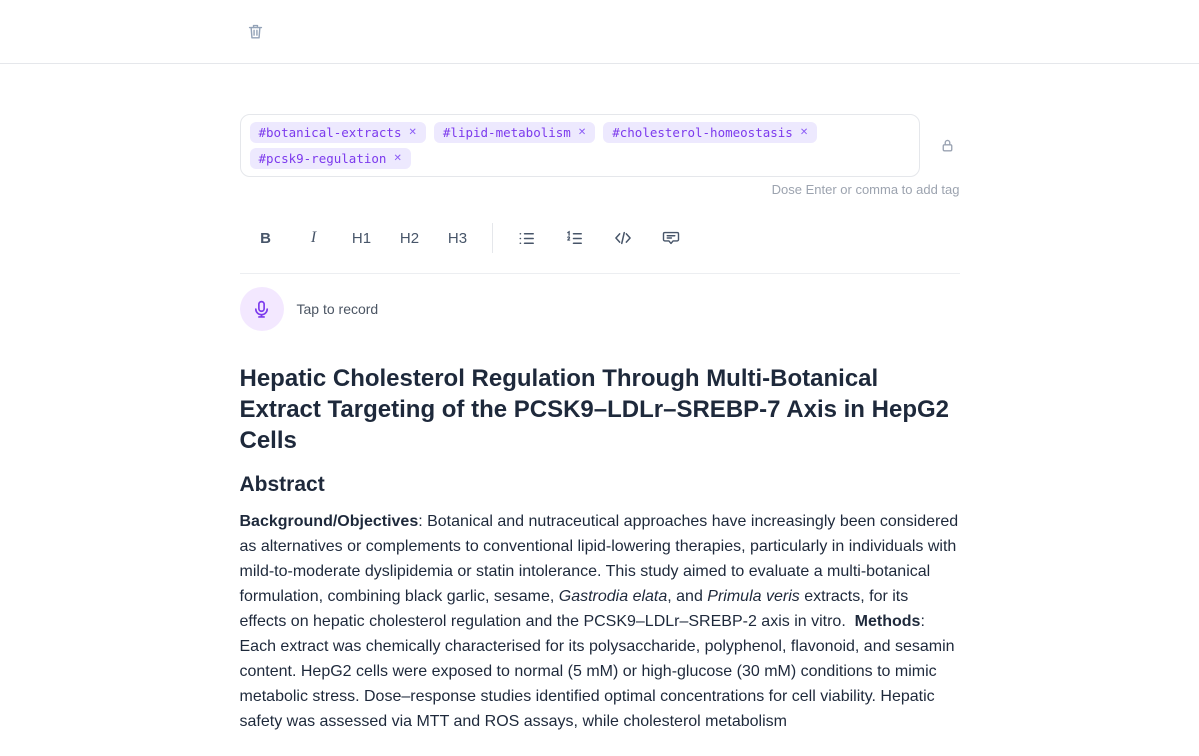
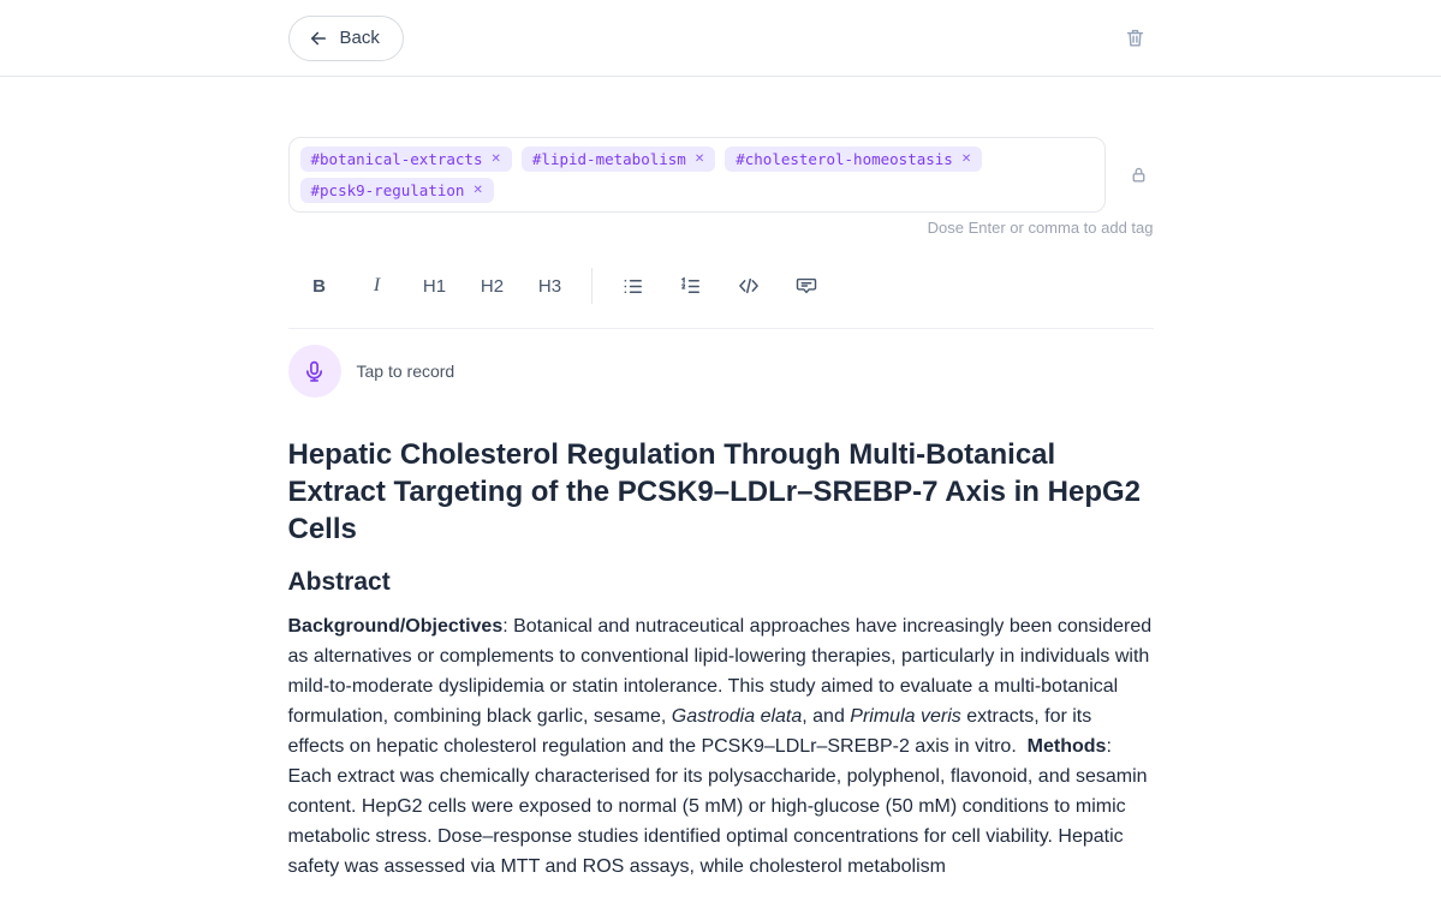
+ Back
  #botanical-extracts
  ✕
  #lipid-metabolism
  ✕
  #cholesterol-homeostasis
  ✕
  #pcsk9-regulation
  ✕
  Dose Enter or comma to add tag
  B
  I
  H1
  H2
  H3
  Tap to record
  Hepatic Cholesterol Regulation Through Multi-Botanical Extract Targeting of the PCSK9–LDLr–SREBP-7 Axis in HepG2 Cells
  Abstract
- Background/Objectives: Botanical and nutraceutical approaches have increasingly been considered as alternatives or complements to conventional lipid-lowering therapies, particularly in individuals with mild-to-moderate dyslipidemia or statin intolerance. This study aimed to evaluate a multi-botanical formulation, combining black garlic, sesame, Gastrodia elata, and Primula veris extracts, for its effects on hepatic cholesterol regulation and the PCSK9–LDLr–SREBP-2 axis in vitro. Methods: Each extract was chemically characterised for its polysaccharide, polyphenol, flavonoid, and sesamin content. HepG2 cells were exposed to normal (5 mM) or high-glucose (30 mM) conditions to mimic metabolic stress. Dose–response studies identified optimal concentrations for cell viability. Hepatic safety was assessed via MTT and ROS assays, while cholesterol metabolism
+ Background/Objectives: Botanical and nutraceutical approaches have increasingly been considered as alternatives or complements to conventional lipid-lowering therapies, particularly in individuals with mild-to-moderate dyslipidemia or statin intolerance. This study aimed to evaluate a multi-botanical formulation, combining black garlic, sesame, Gastrodia elata, and Primula veris extracts, for its effects on hepatic cholesterol regulation and the PCSK9–LDLr–SREBP-2 axis in vitro. Methods: Each extract was chemically characterised for its polysaccharide, polyphenol, flavonoid, and sesamin content. HepG2 cells were exposed to normal (5 mM) or high-glucose (50 mM) conditions to mimic metabolic stress. Dose–response studies identified optimal concentrations for cell viability. Hepatic safety was assessed via MTT and ROS assays, while cholesterol metabolism
